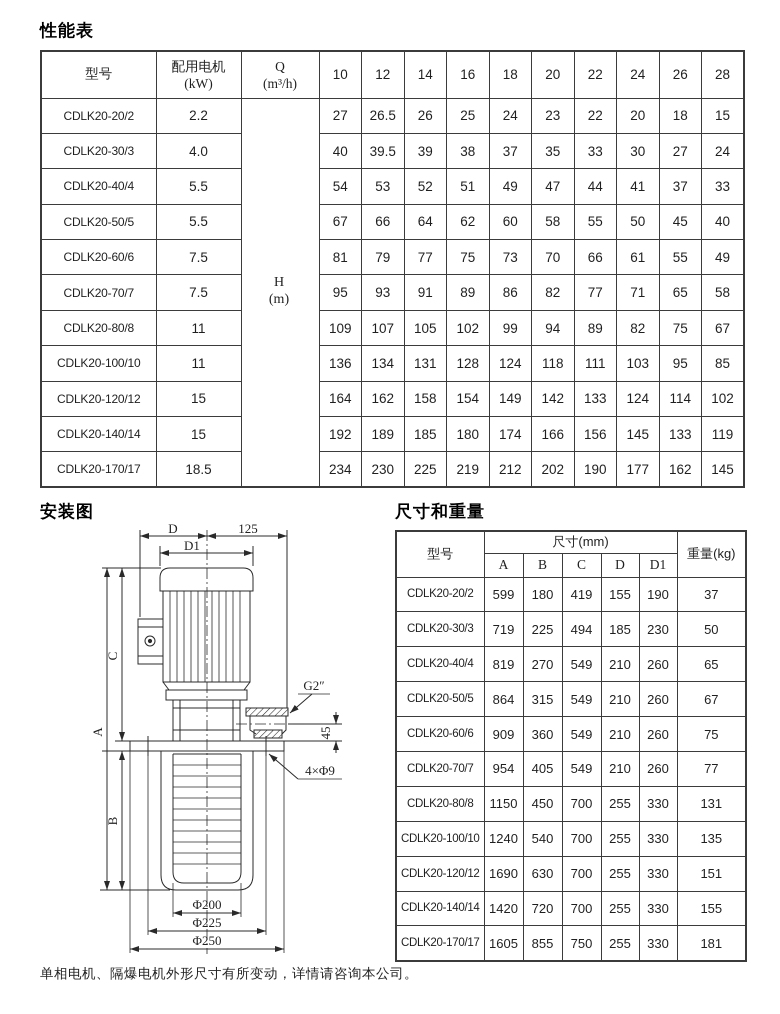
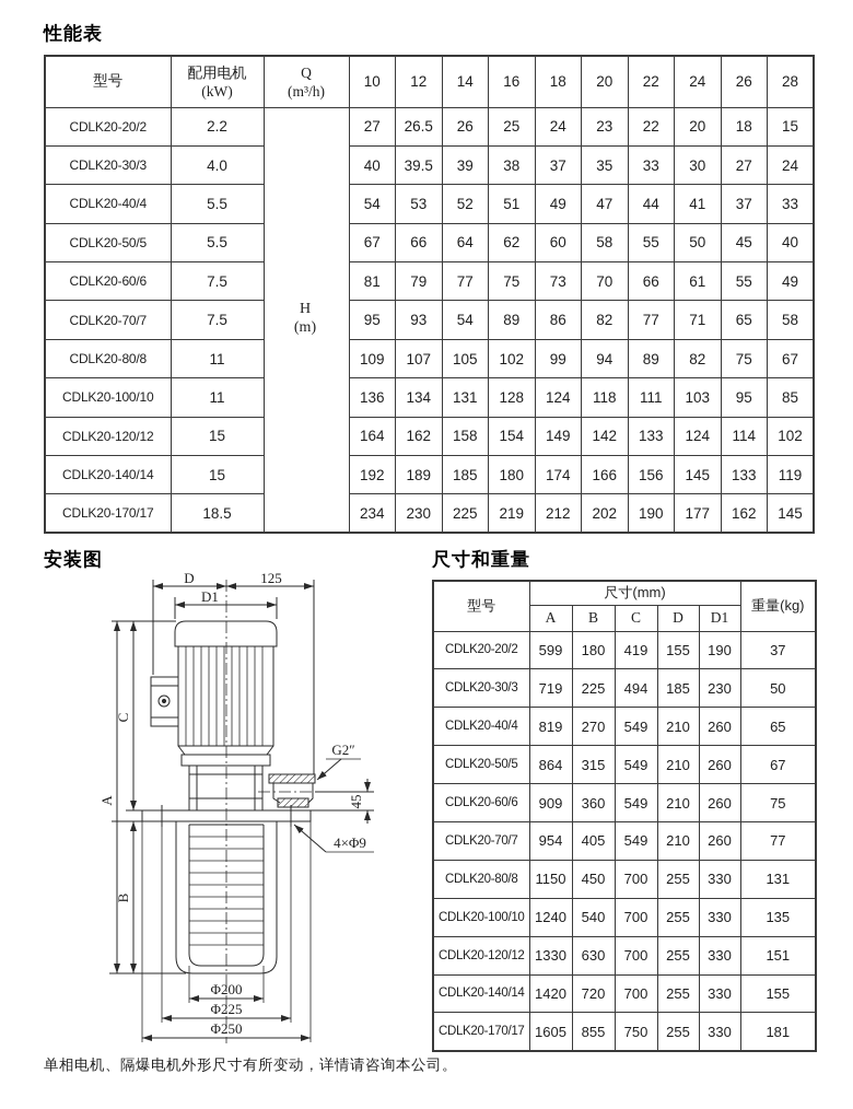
  性能表
  型号	配用电机 (kW)	Q (m³/h)	10	12	14	16	18	20	22	24	26	28
  CDLK20-20/2	2.2		27	26.5	26	25	24	23	22	20	18	15
  CDLK20-30/3	4.0		40	39.5	39	38	37	35	33	30	27	24
  CDLK20-40/4	5.5		54	53	52	51	49	47	44	41	37	33
  CDLK20-50/5	5.5		67	66	64	62	60	58	55	50	45	40
  CDLK20-60/6	7.5		81	79	77	75	73	70	66	61	55	49
- CDLK20-70/7	7.5		95	93	91	89	86	82	77	71	65	58
+ CDLK20-70/7	7.5		95	93	54	89	86	82	77	71	65	58
  CDLK20-80/8	11		109	107	105	102	99	94	89	82	75	67
  CDLK20-100/10	11		136	134	131	128	124	118	111	103	95	85
  CDLK20-120/12	15		164	162	158	154	149	142	133	124	114	102
  CDLK20-140/14	15		192	189	185	180	174	166	156	145	133	119
  CDLK20-170/17	18.5		234	230	225	219	212	202	190	177	162	145
  H
  (m)
  安装图
  D
  125
  D1
  G2″
  4×Φ9
  Φ200
  Φ225
  Φ250
  尺寸和重量
  型号	尺寸(mm)	重量(kg)
  A	B	C	D	D1
  CDLK20-20/2	599	180	419	155	190	37
  CDLK20-30/3	719	225	494	185	230	50
  CDLK20-40/4	819	270	549	210	260	65
  CDLK20-50/5	864	315	549	210	260	67
  CDLK20-60/6	909	360	549	210	260	75
  CDLK20-70/7	954	405	549	210	260	77
  CDLK20-80/8	1150	450	700	255	330	131
  CDLK20-100/10	1240	540	700	255	330	135
- CDLK20-120/12	1690	630	700	255	330	151
+ CDLK20-120/12	1330	630	700	255	330	151
  CDLK20-140/14	1420	720	700	255	330	155
  CDLK20-170/17	1605	855	750	255	330	181
  单相电机、隔爆电机外形尺寸有所变动，详情请咨询本公司。
